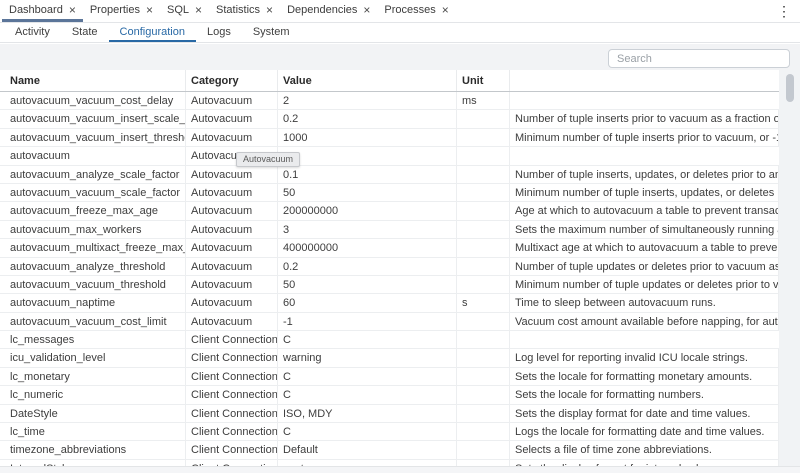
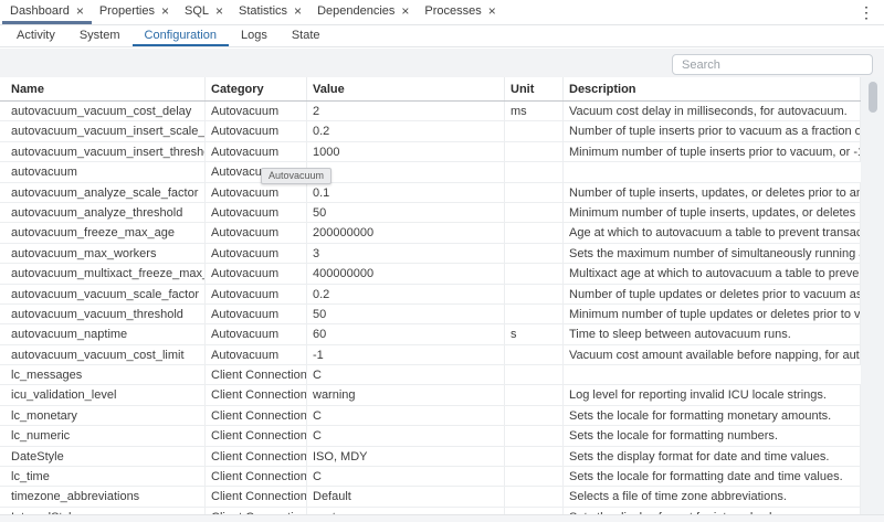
  Dashboard
  ×
  Properties
  ×
  SQL
  ×
  Statistics
  ×
  Dependencies
  ×
  Processes
  ×
  ⋮
  Activity
- State
+ System
  Configuration
  Logs
- System
+ State
  Search
  Name
  Category
  Value
  Unit
+ Description
  autovacuum_vacuum_cost_delay
  Autovacuum
  2
  ms
+ Vacuum cost delay in milliseconds, for autovacuum.
  autovacuum_vacuum_insert_scale_
  Autovacuum
  0.2
  Number of tuple inserts prior to vacuum as a fraction o
  autovacuum_vacuum_insert_thresh
  Autovacuum
  1000
  Minimum number of tuple inserts prior to vacuum, or -
  autovacuum
  Autovacu
  autovacuum_analyze_scale_factor
  Autovacuum
  0.1
  Number of tuple inserts, updates, or deletes prior to an
- autovacuum_vacuum_scale_factor
+ autovacuum_analyze_threshold
  Autovacuum
  50
  Minimum number of tuple inserts, updates, or deletes
  autovacuum_freeze_max_age
  Autovacuum
  200000000
  Age at which to autovacuum a table to prevent transac
  autovacuum_max_workers
  Autovacuum
  3
  Sets the maximum number of simultaneously running
  autovacuum_multixact_freeze_max
  Autovacuum
  400000000
  Multixact age at which to autovacuum a table to preve
- autovacuum_analyze_threshold
+ autovacuum_vacuum_scale_factor
  Autovacuum
  0.2
  Number of tuple updates or deletes prior to vacuum as
  autovacuum_vacuum_threshold
  Autovacuum
  50
  Minimum number of tuple updates or deletes prior to v
  autovacuum_naptime
  Autovacuum
  60
  s
  Time to sleep between autovacuum runs.
  autovacuum_vacuum_cost_limit
  Autovacuum
  -1
  Vacuum cost amount available before napping, for aut
  lc_messages
  Client Connection
  C
  icu_validation_level
  Client Connection
  warning
  Log level for reporting invalid ICU locale strings.
  lc_monetary
  Client Connection
  C
  Sets the locale for formatting monetary amounts.
  lc_numeric
  Client Connection
  C
  Sets the locale for formatting numbers.
  DateStyle
  Client Connection
  ISO, MDY
  Sets the display format for date and time values.
  lc_time
  Client Connection
  C
- Logs the locale for formatting date and time values.
+ Sets the locale for formatting date and time values.
  timezone_abbreviations
  Client Connection
  Default
  Selects a file of time zone abbreviations.
  Autovacuum
